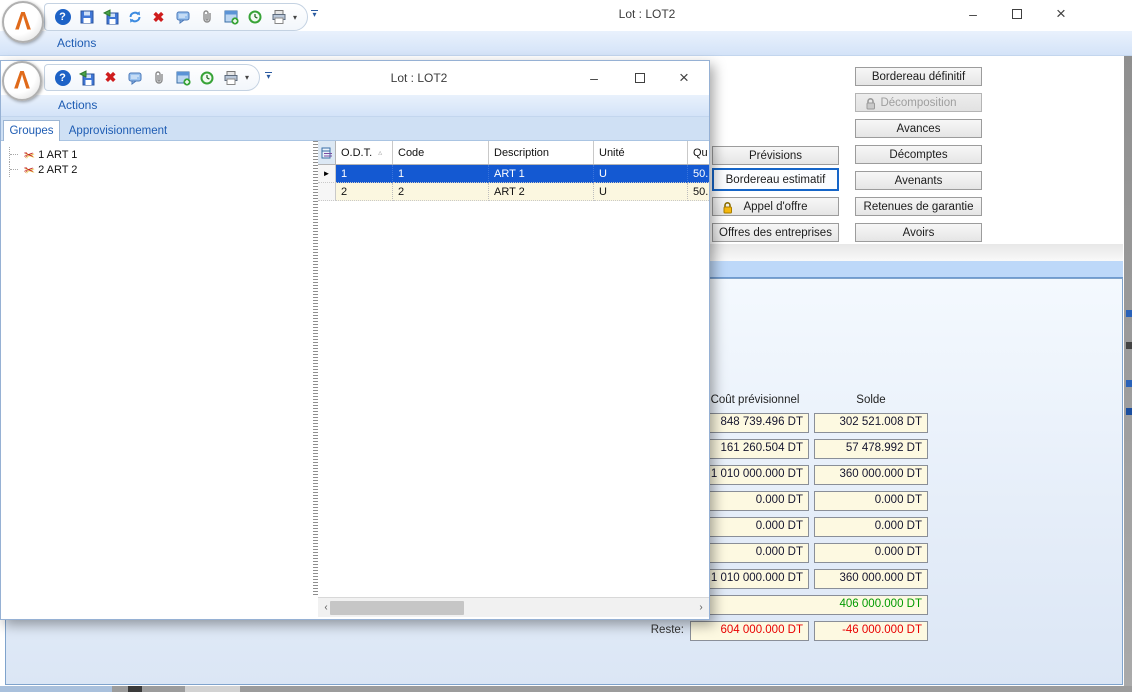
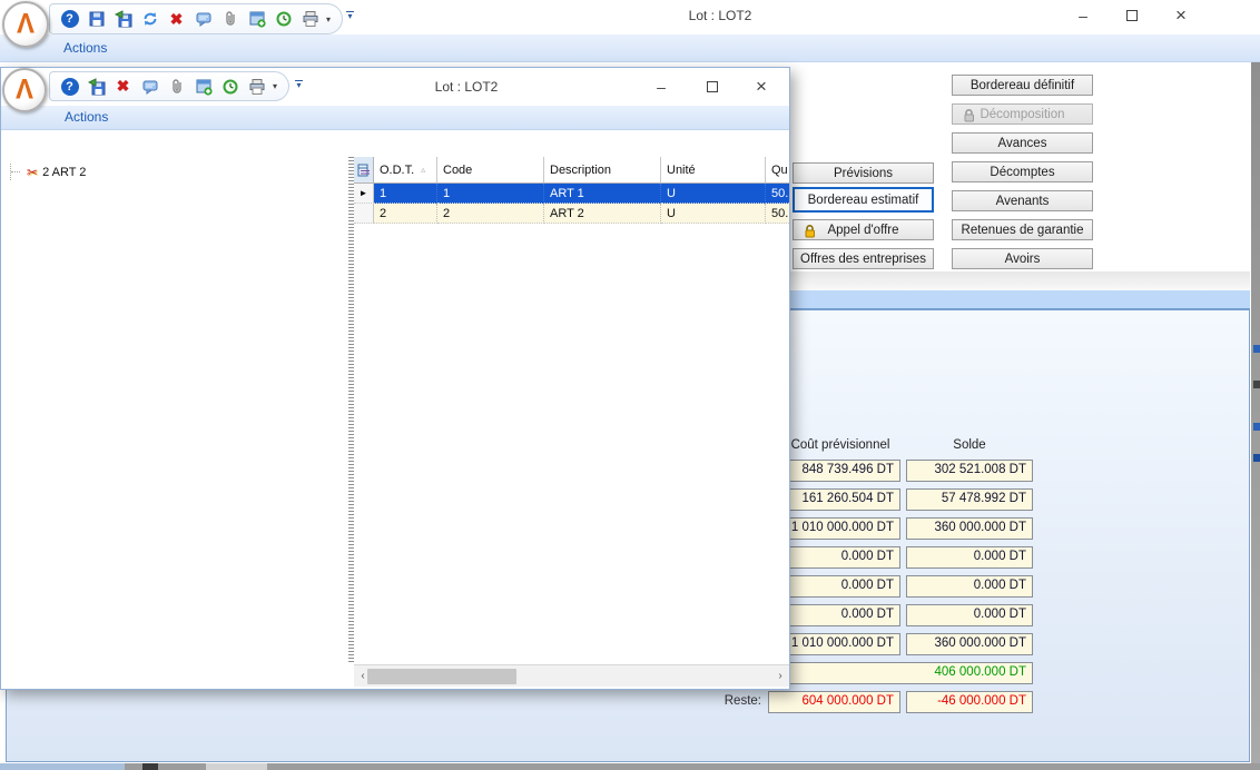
  Λ
  Lot : LOT2
  Actions
  Bordereau définitif
  Décomposition
  Avances
  Décomptes
  Avenants
  Retenues de garantie
  Avoirs
  Prévisions
  Bordereau estimatif
  Appel d'offre
  Offres des entreprises
  Coût prévisionnel
  Solde
  848 739.496 DT
  302 521.008 DT
  161 260.504 DT
  57 478.992 DT
  1 010 000.000 DT
  360 000.000 DT
  0.000 DT
  0.000 DT
  0.000 DT
  0.000 DT
  0.000 DT
  0.000 DT
  1 010 000.000 DT
  360 000.000 DT
  406 000.000 DT
  Reste:
  604 000.000 DT
  -46 000.000 DT
  Λ
  Lot : LOT2
  Actions
- Groupes
- Approvisionnement
- 1 ART 1
  2 ART 2
  O.D.T.
  Code
  Description
  Unité
  Qu
  1
  1
  ART 1
  U
  50.
  2
  2
  ART 2
  U
  50.
